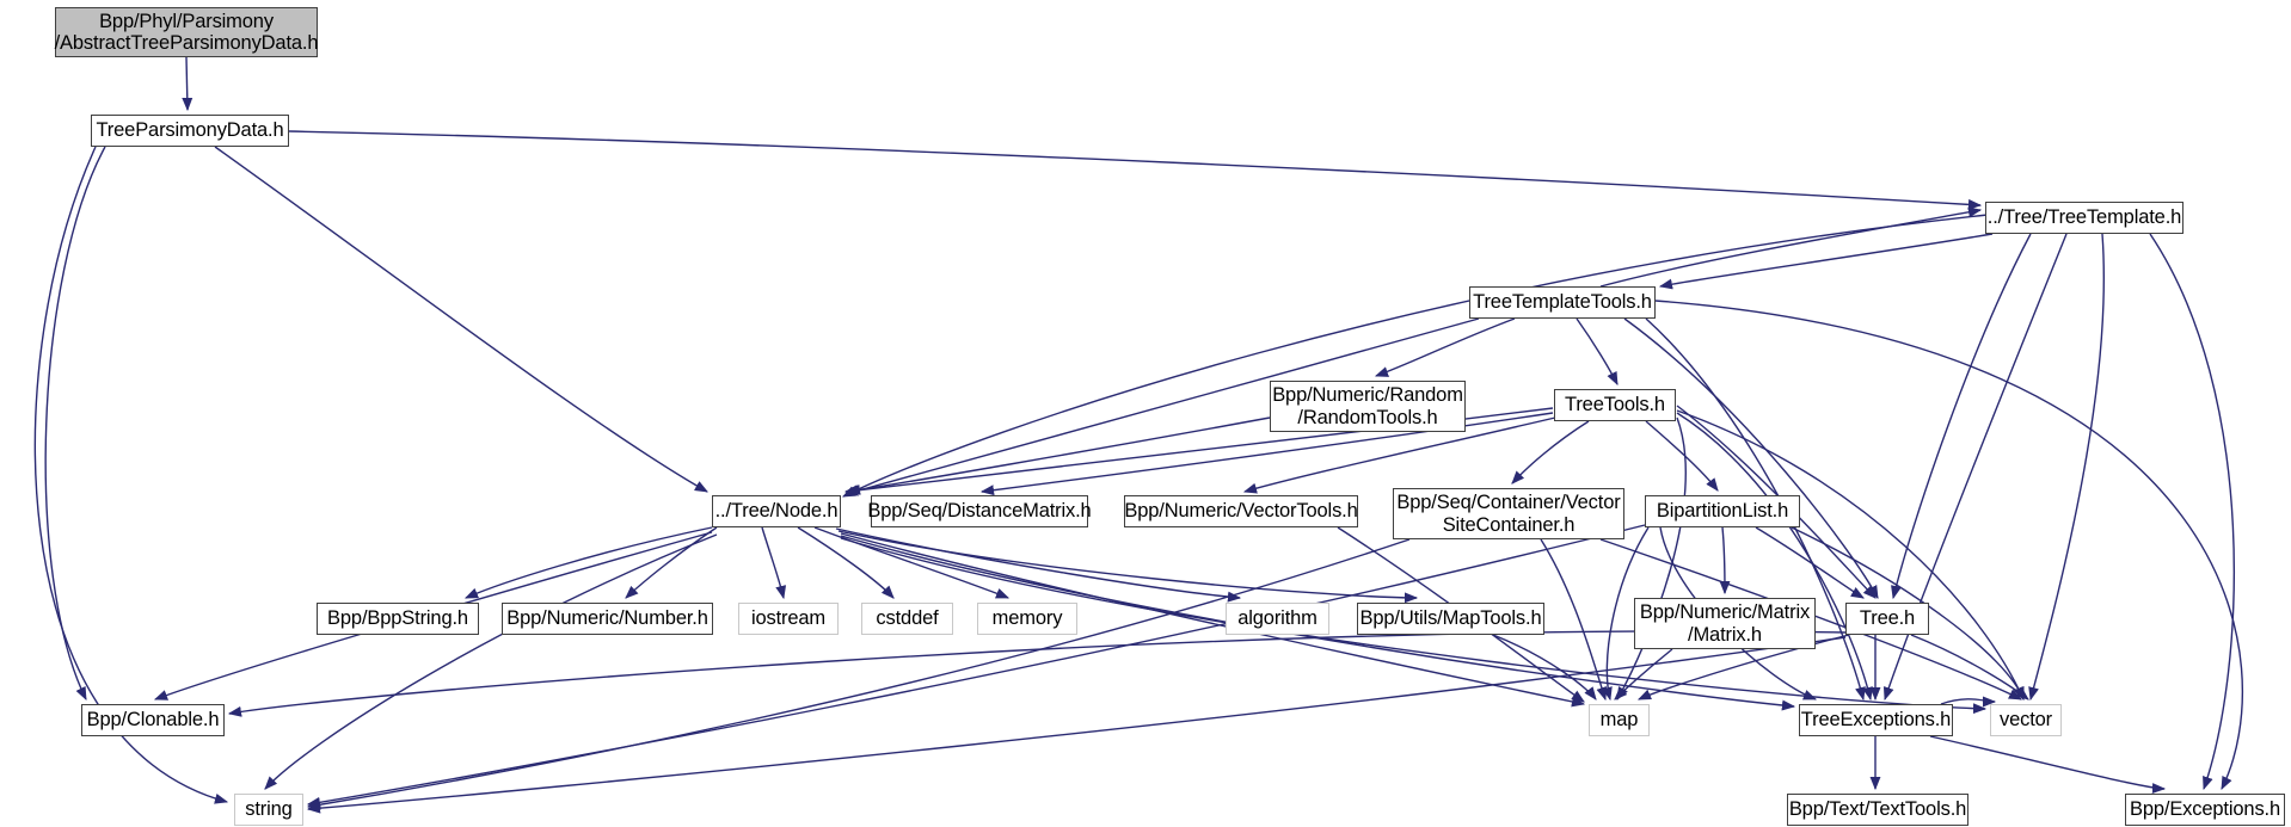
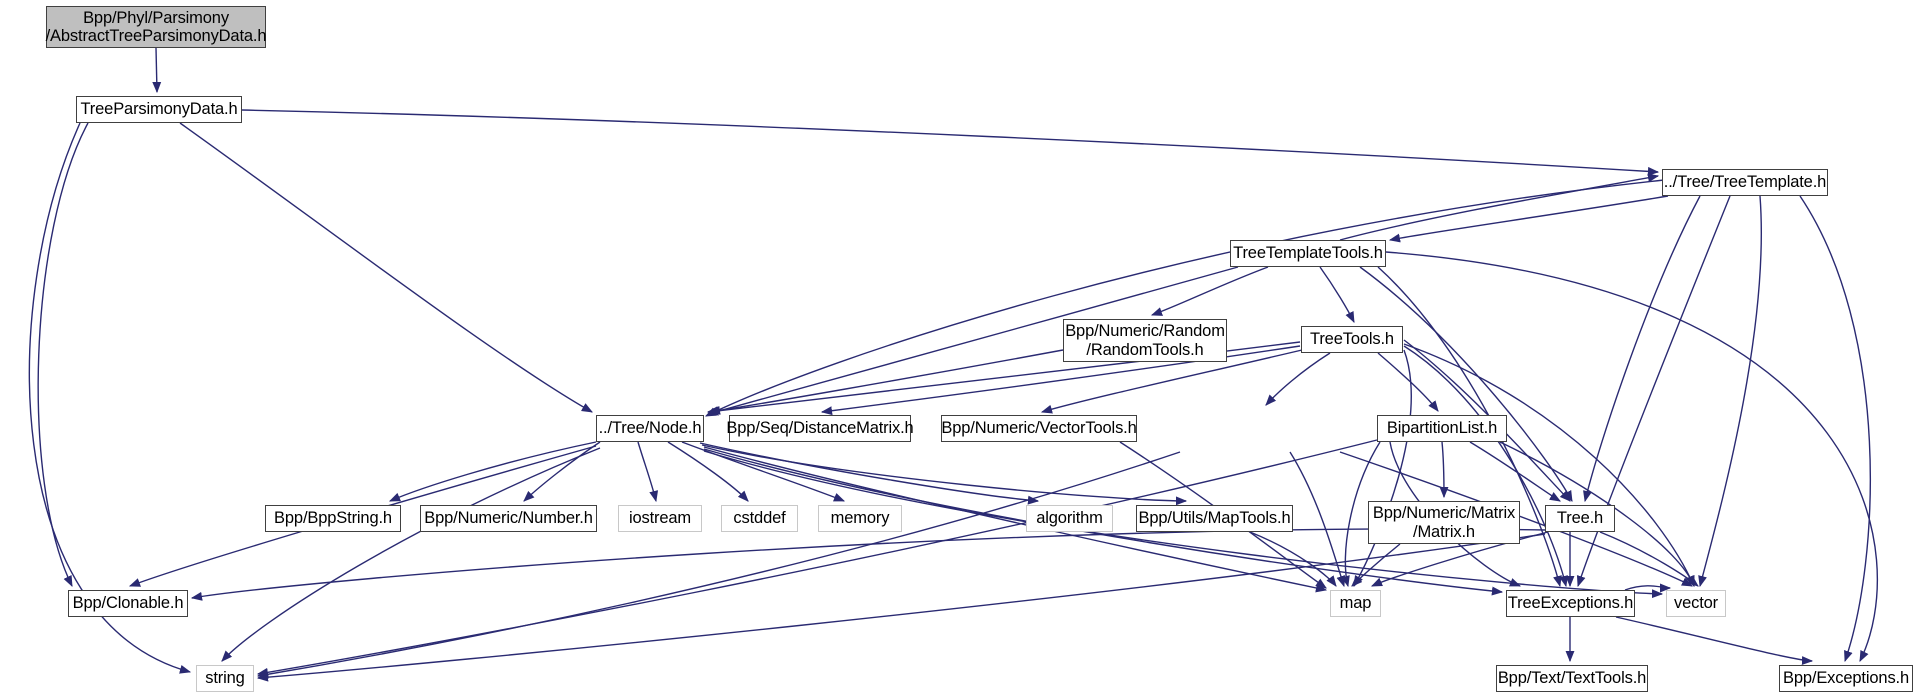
  Bpp/Phyl/Parsimony
  /AbstractTreeParsimonyData.h
  TreeParsimonyData.h
  ../Tree/TreeTemplate.h
  TreeTemplateTools.h
  Bpp/Numeric/Random
  /RandomTools.h
  TreeTools.h
  ../Tree/Node.h
  Bpp/Seq/DistanceMatrix.h
  Bpp/Numeric/VectorTools.h
- Bpp/Seq/Container/Vector
- SiteContainer.h
  BipartitionList.h
  Bpp/BppString.h
  Bpp/Numeric/Number.h
  iostream
  cstddef
  memory
  algorithm
  Bpp/Utils/MapTools.h
  Bpp/Numeric/Matrix
  /Matrix.h
  Tree.h
  Bpp/Clonable.h
  map
  TreeExceptions.h
  vector
  string
  Bpp/Text/TextTools.h
  Bpp/Exceptions.h
